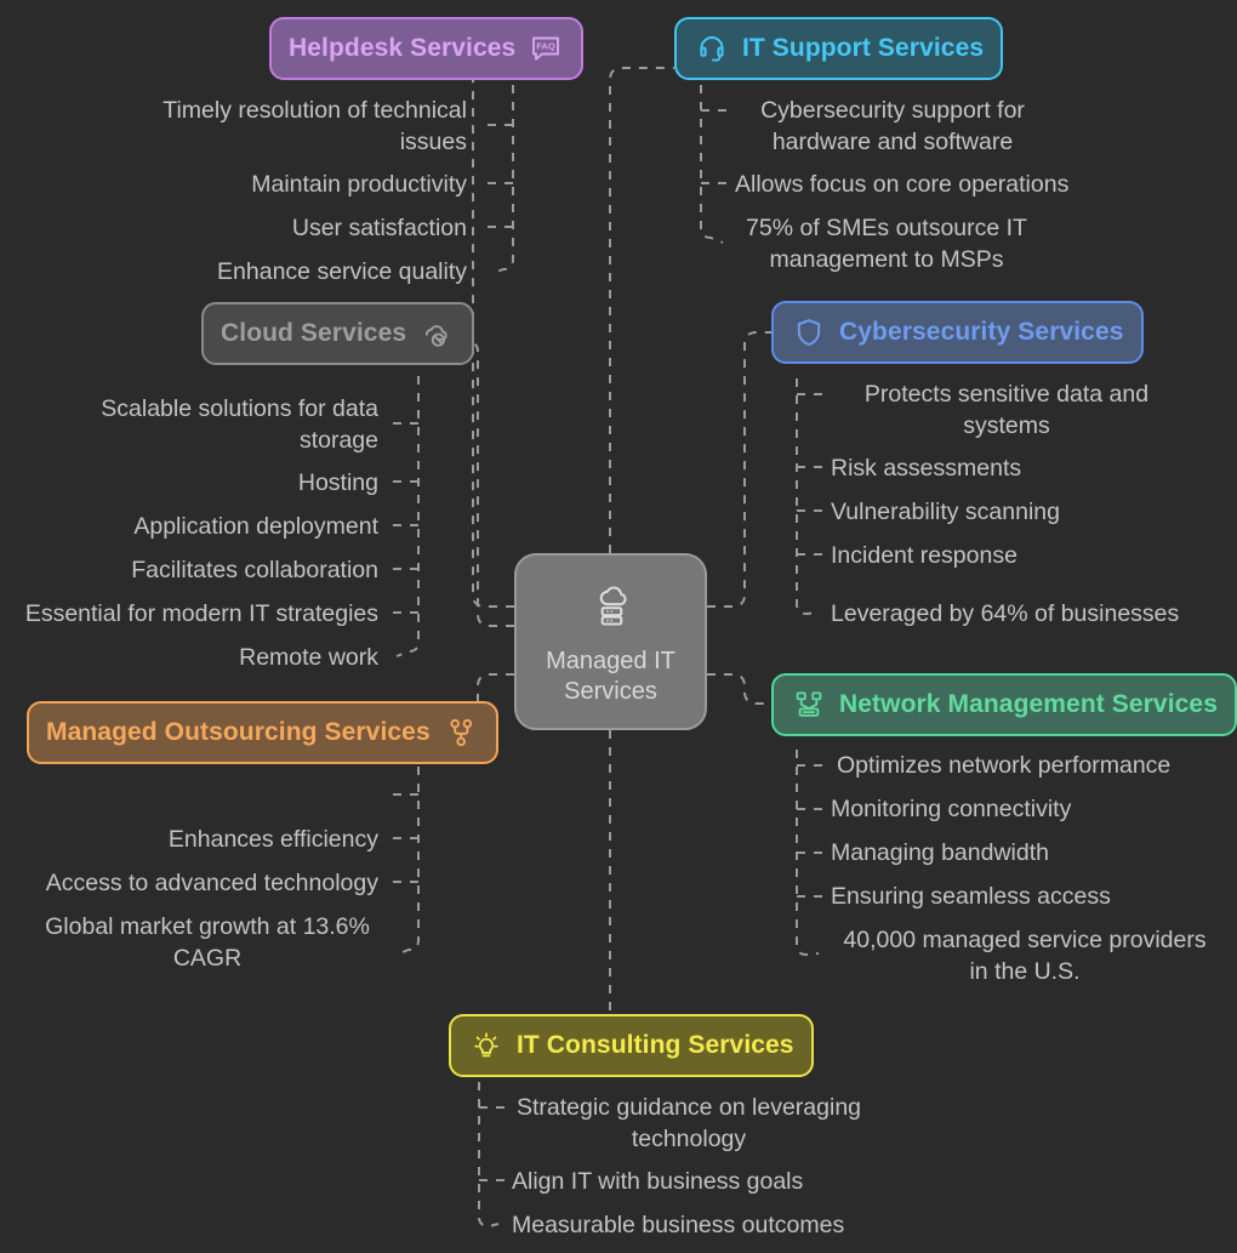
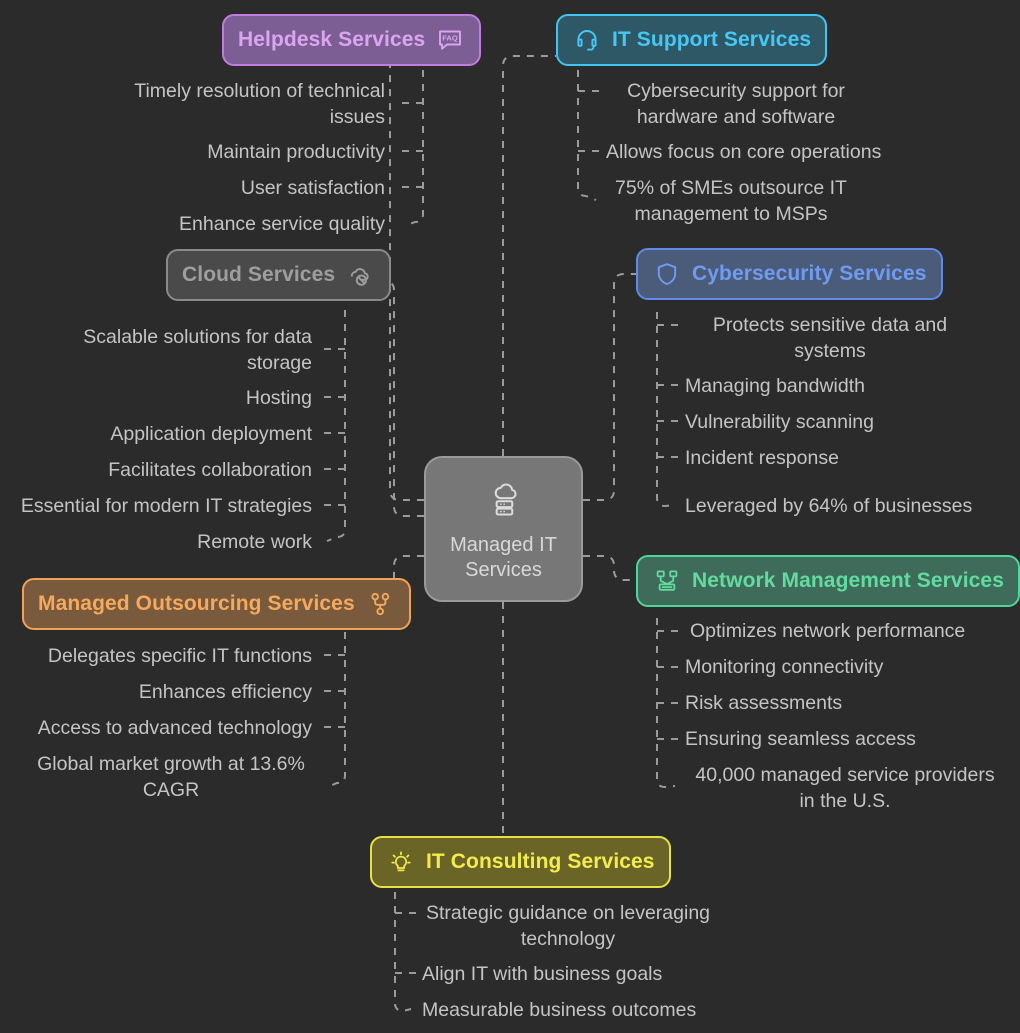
  Managed IT Services
  Helpdesk Services
  FAQ
  Timely resolution of technical issues
  Maintain productivity
  User satisfaction
  Enhance service quality
  IT Support Services
  Cybersecurity support for hardware and software
  Allows focus on core operations
  75% of SMEs outsource IT management to MSPs
  Cloud Services
  Scalable solutions for data storage
  Hosting
  Application deployment
  Facilitates collaboration
  Essential for modern IT strategies
  Remote work
  Cybersecurity Services
  Protects sensitive data and systems
- Risk assessments
+ Managing bandwidth
  Vulnerability scanning
  Incident response
  Leveraged by 64% of businesses
  Network Management Services
  Optimizes network performance
  Monitoring connectivity
- Managing bandwidth
+ Risk assessments
  Ensuring seamless access
  40,000 managed service providers in the U.S.
  Managed Outsourcing Services
+ Delegates specific IT functions
  Enhances efficiency
  Access to advanced technology
  Global market growth at 13.6% CAGR
  IT Consulting Services
  Strategic guidance on leveraging technology
  Align IT with business goals
  Measurable business outcomes
